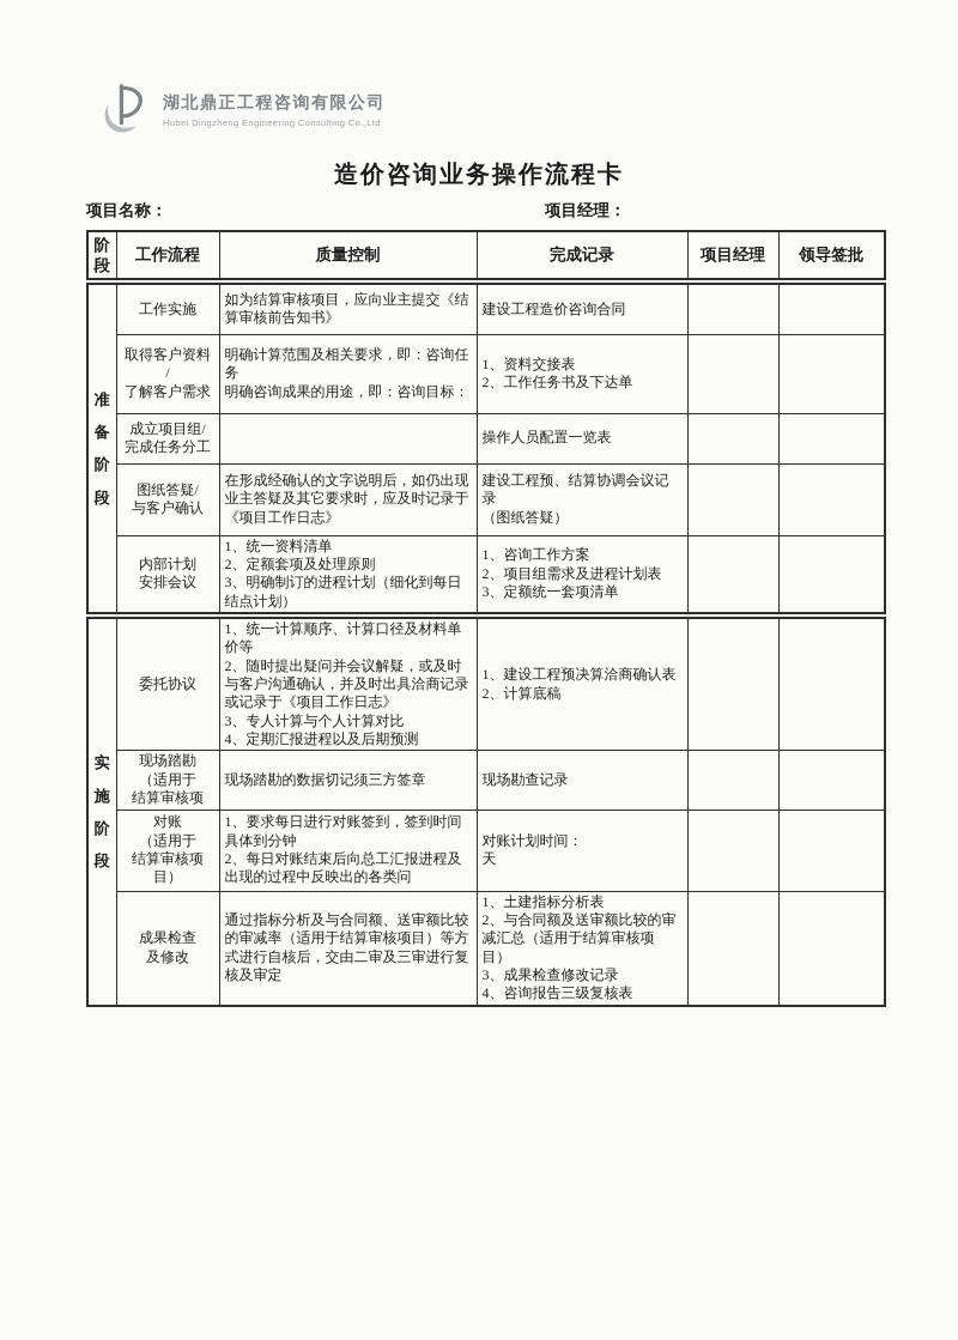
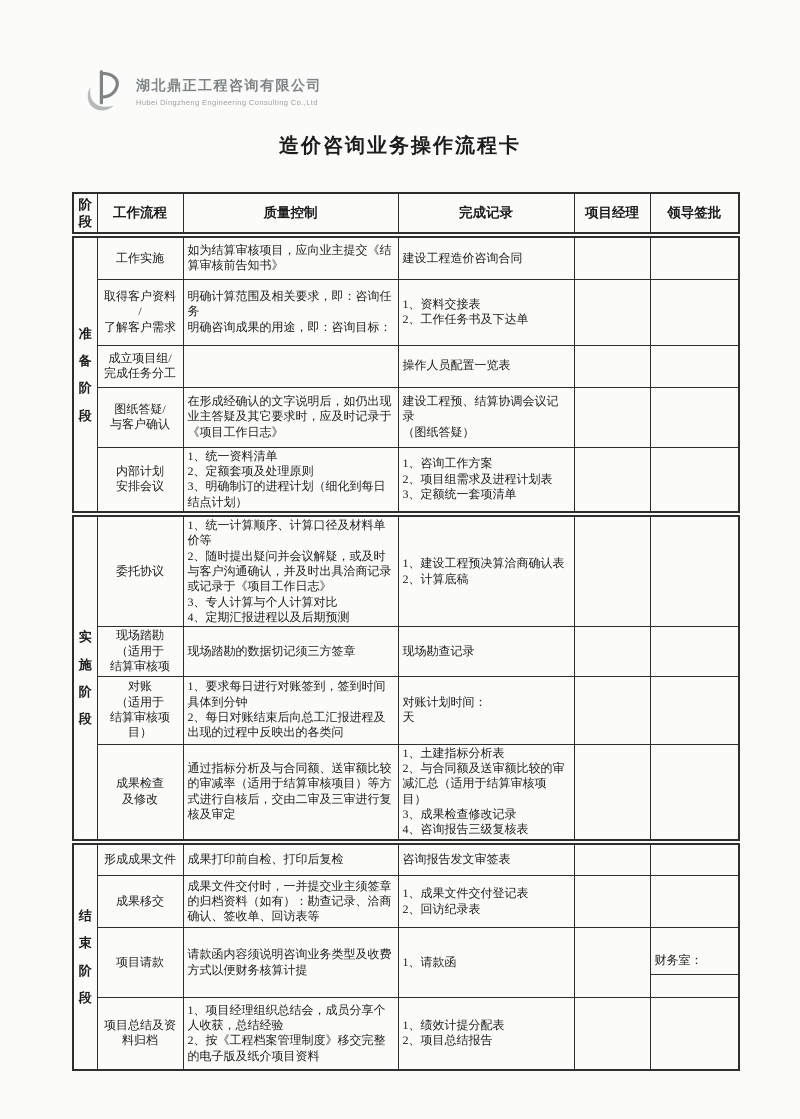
  湖北鼎正工程咨询有限公司
  Hubei Dingzheng Engineering Consulting Co.,Ltd
  造价咨询业务操作流程卡
- 项目名称：
- 项目经理：
  阶段	工作流程	质量控制	完成记录	项目经理	领导签批
  准备阶段	工作实施	如为结算审核项目，应向业主提交《结算审核前告知书》	建设工程造价咨询合同
  取得客户资料 / 了解客户需求	明确计算范围及相关要求，即：咨询任务 明确咨询成果的用途，即：咨询目标：	1、资料交接表 2、工作任务书及下达单
  成立项目组/ 完成任务分工		操作人员配置一览表
  图纸答疑/ 与客户确认	在形成经确认的文字说明后，如仍出现业主答疑及其它要求时，应及时记录于《项目工作日志》	建设工程预、结算协调会议记录 （图纸答疑）
  内部计划 安排会议	1、统一资料清单 2、定额套项及处理原则 3、明确制订的进程计划（细化到每日结点计划）	1、咨询工作方案 2、项目组需求及进程计划表 3、定额统一套项清单
  实施阶段	委托协议	1、统一计算顺序、计算口径及材料单价等 2、随时提出疑问并会议解疑，或及时与客户沟通确认，并及时出具洽商记录或记录于《项目工作日志》 3、专人计算与个人计算对比 4、定期汇报进程以及后期预测	1、建设工程预决算洽商确认表 2、计算底稿
  现场踏勘 （适用于 结算审核项	现场踏勘的数据切记须三方签章	现场勘查记录
  对账 （适用于 结算审核项 目）	1、要求每日进行对账签到，签到时间具体到分钟 2、每日对账结束后向总工汇报进程及出现的过程中反映出的各类问	对账计划时间： 天
  成果检查 及修改	通过指标分析及与合同额、送审额比较的审减率（适用于结算审核项目）等方式进行自核后，交由二审及三审进行复核及审定	1、土建指标分析表 2、与合同额及送审额比较的审减汇总（适用于结算审核项目） 3、成果检查修改记录 4、咨询报告三级复核表
+ 结束阶段	形成成果文件	成果打印前自检、打印后复检	咨询报告发文审签表
+ 成果移交	成果文件交付时，一并提交业主须签章的归档资料（如有）：勘查记录、洽商确认、签收单、回访表等	1、成果文件交付登记表 2、回访纪录表
+ 项目请款	请款函内容须说明咨询业务类型及收费方式以便财务核算计提	1、请款函		财务室：
+ 项目总结及资 料归档	1、项目经理组织总结会，成员分享个人收获，总结经验 2、按《工程档案管理制度》移交完整的电子版及纸介项目资料	1、绩效计提分配表 2、项目总结报告
